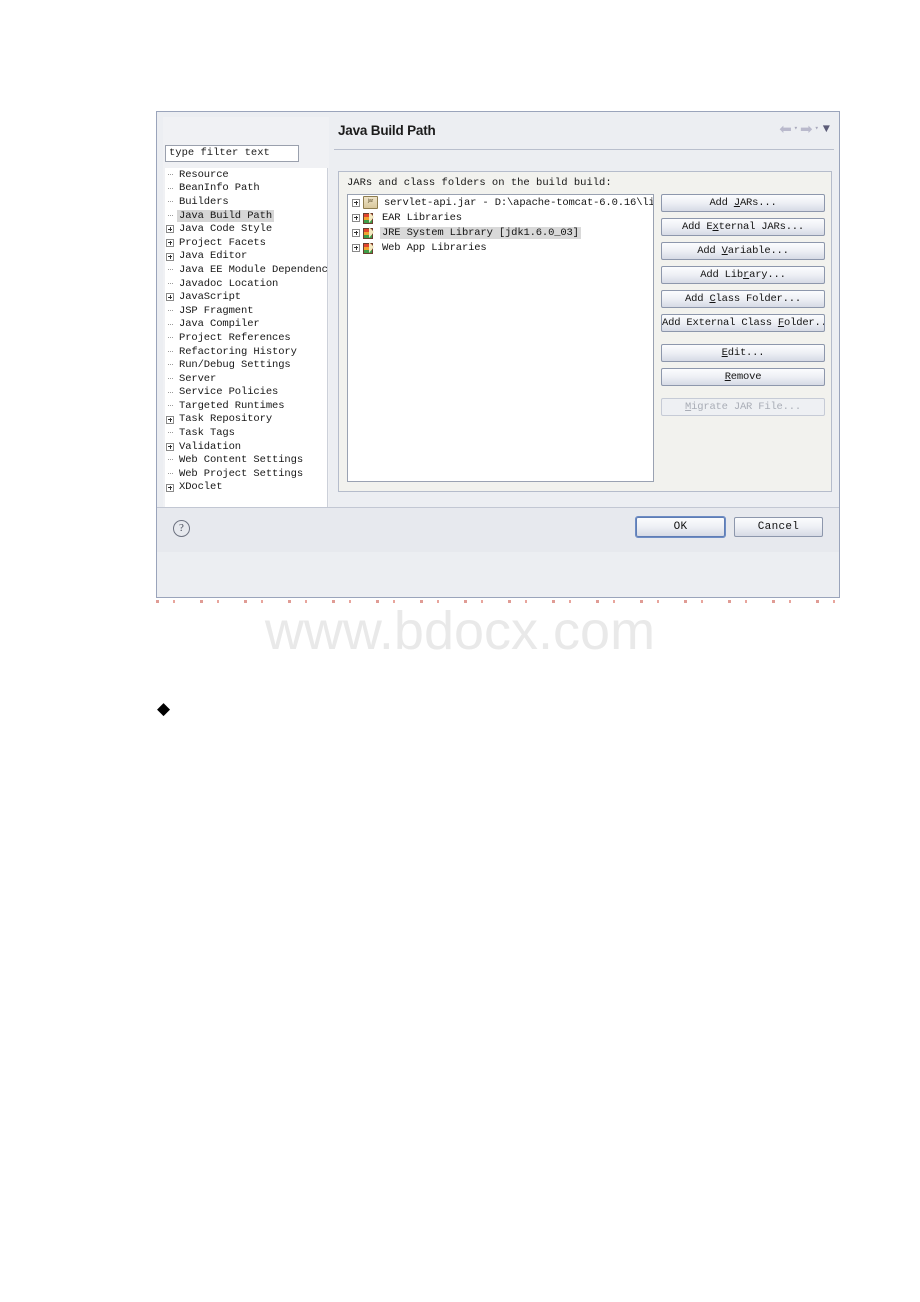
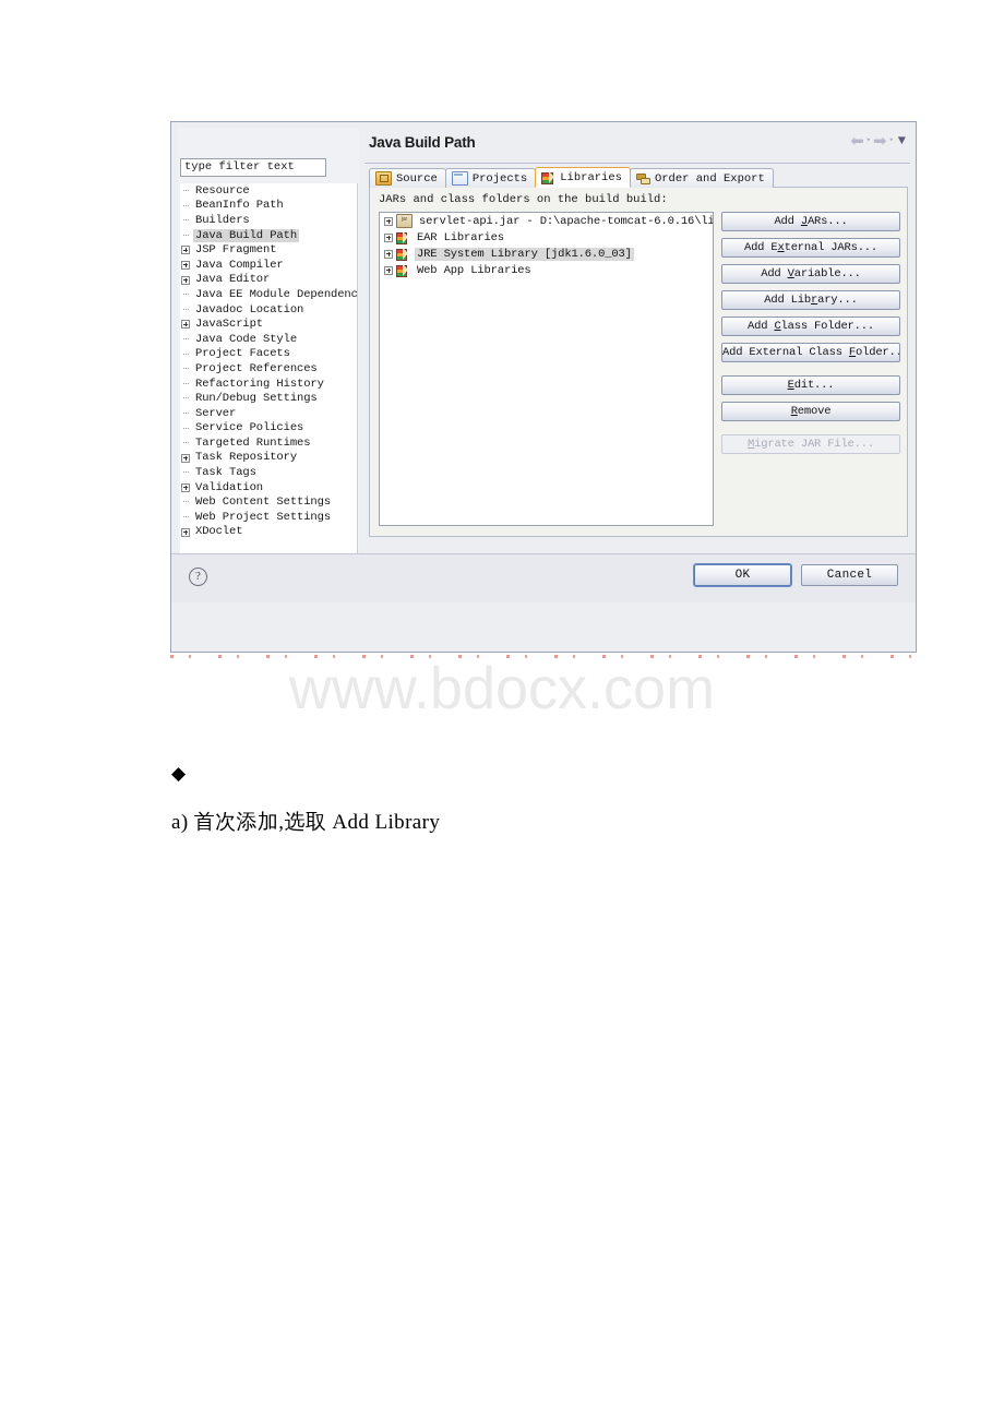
  www.bdocx.com
  type filter text
  Resource
  BeanInfo Path
  Builders
  Java Build Path
- Java Code Style
+ JSP Fragment
- Project Facets
+ Java Compiler
  Java Editor
  Java EE Module Dependenc
  Javadoc Location
  JavaScript
- JSP Fragment
+ Java Code Style
- Java Compiler
+ Project Facets
  Project References
  Refactoring History
  Run/Debug Settings
  Server
  Service Policies
  Targeted Runtimes
  Task Repository
  Task Tags
  Validation
  Web Content Settings
  Web Project Settings
  XDoclet
  Java Build Path
  ⬅
  ▾
  ➡
  ▾
  ▼
+ Source
+ Projects
+ Libraries
+ Order and Export
  JARs and class folders on the build build:
  servlet-api.jar - D:\apache-tomcat-6.0.16\li
  EAR Libraries
  JRE System Library [jdk1.6.0_03]
  Web App Libraries
  Add JARs...
  Add External JARs...
  Add Variable...
  Add Library...
  Add Class Folder...
  Add External Class Folder..
  Edit...
  Remove
  Migrate JAR File...
  ?
  OK
  Cancel
  ◆
+ a) 首次添加,选取 Add Library
